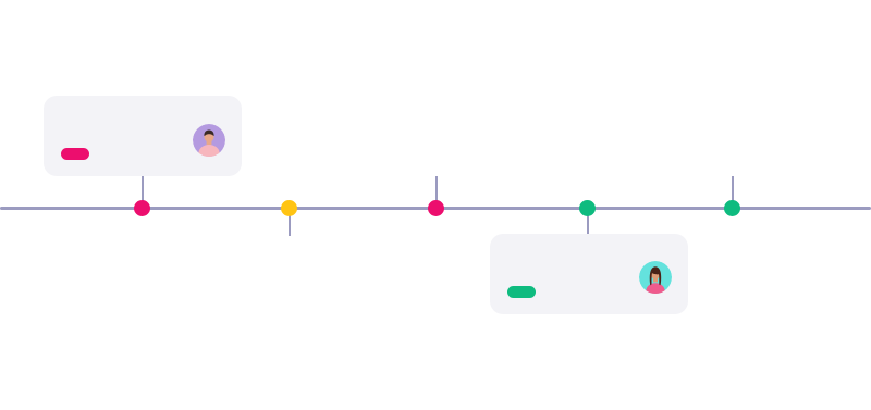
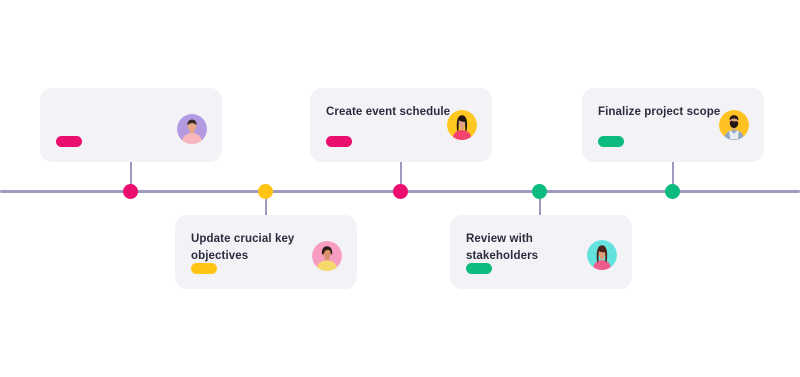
+ Update crucial key objectives
+ Create event schedule
+ Review with stakeholders
+ Finalize project scope
